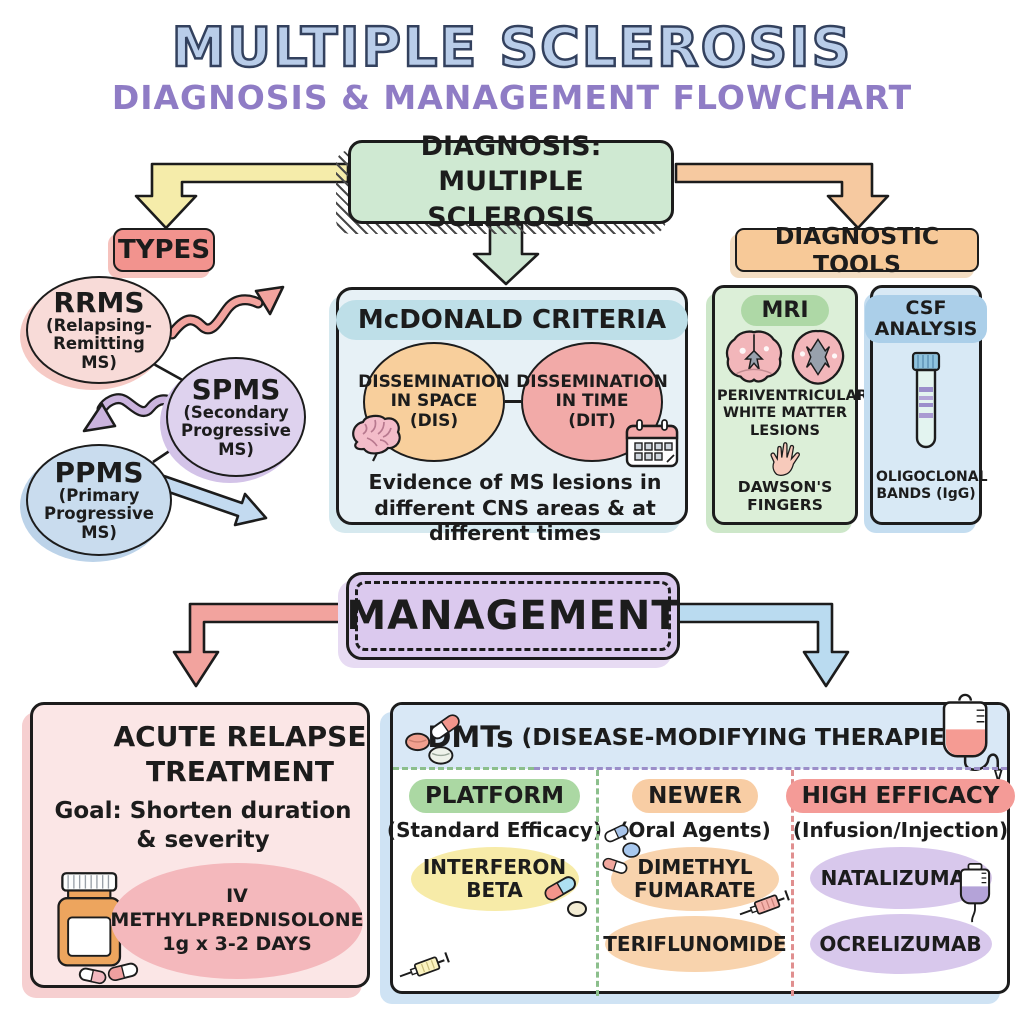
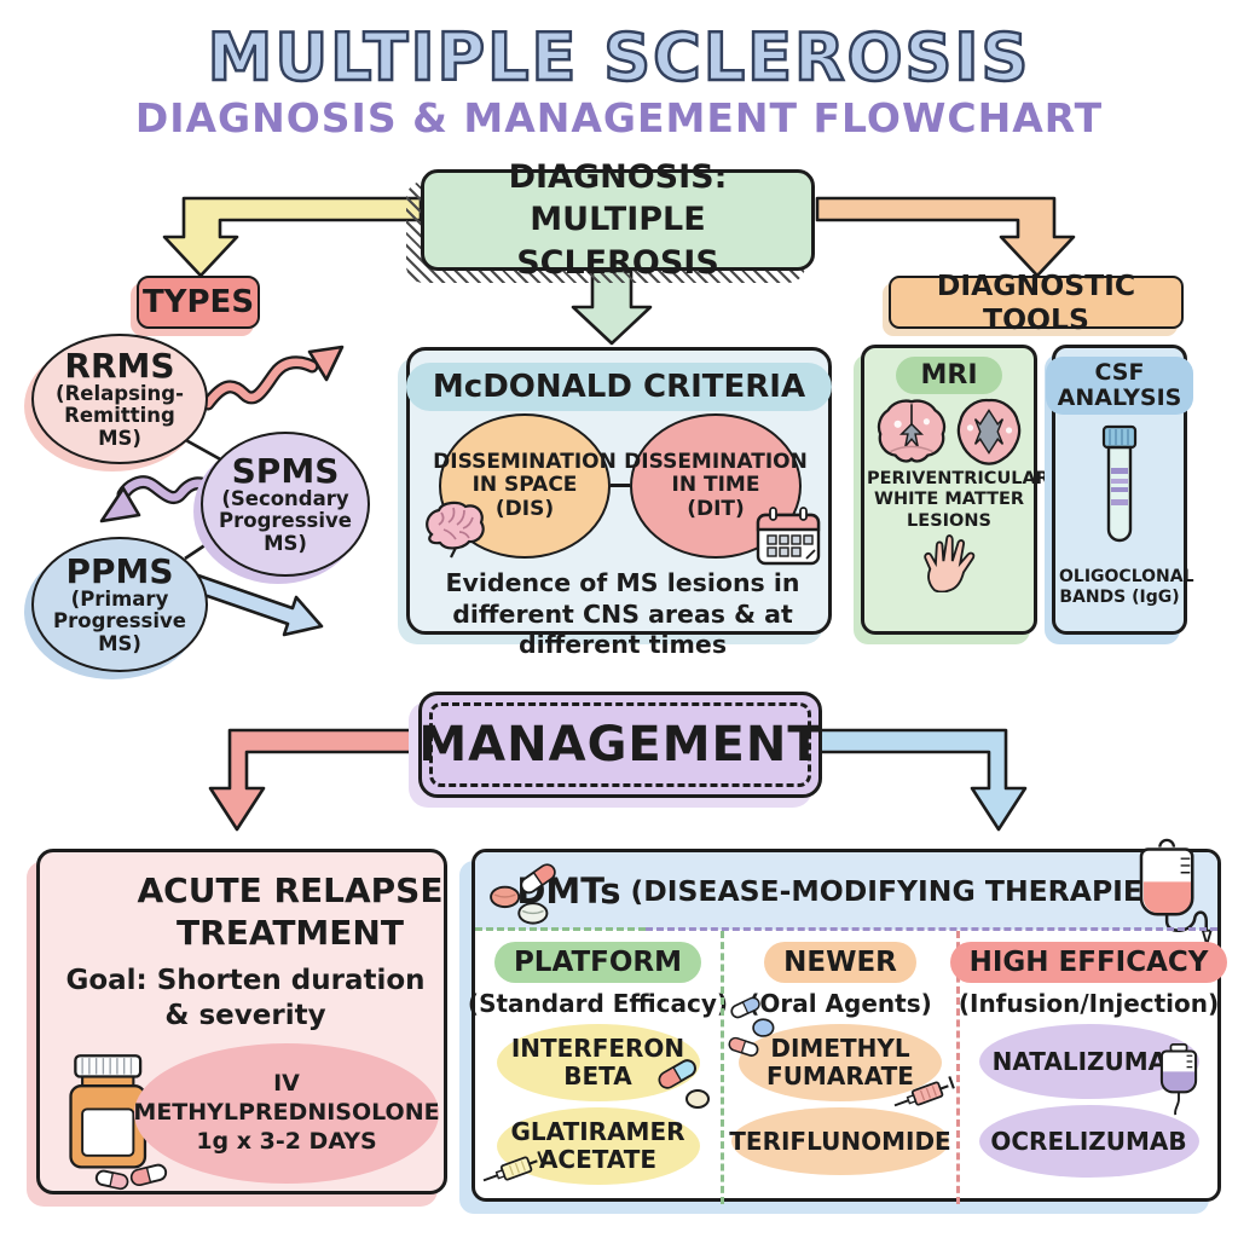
  MULTIPLE SCLEROSIS
  DIAGNOSIS & MANAGEMENT FLOWCHART
  DIAGNOSIS:
  MULTIPLE SCLEROSIS
  TYPES
  RRMS
  (Relapsing-Remitting MS)
  SPMS
  (Secondary Progressive MS)
  PPMS
  (Primary Progressive MS)
  McDONALD CRITERIA
  DISSEMINATION
  IN SPACE
  (DIS)
  DISSEMINATION
  IN TIME
  (DIT)
  Evidence of MS lesions in different CNS areas & at different times
  DIAGNOSTIC TOOLS
  MRI
  PERIVENTRICULAR WHITE MATTER LESIONS
- DAWSON'S FINGERS
  CSF ANALYSIS
  OLIGOCLONAL BANDS (IgG)
  MANAGEMENT
  ACUTE RELAPSE TREATMENT
  Goal: Shorten duration & severity
  IV METHYLPREDNISOLONE 1g x 3-2 DAYS
  MTs
  (DISEASE-MODIFYING THERAPIE
  PLATFORM
  (Standard Efficacy)
  INTERFERON BETA
+ GLATIRAMER ACETATE
  NEWER
  Oral Agents)
  DIMETHYL FUMARATE
  TERIFLUNOMIDE
  HIGH EFFICACY
  (Infusion/Injection)
  NATALIZUMA
  OCRELIZUMAB
